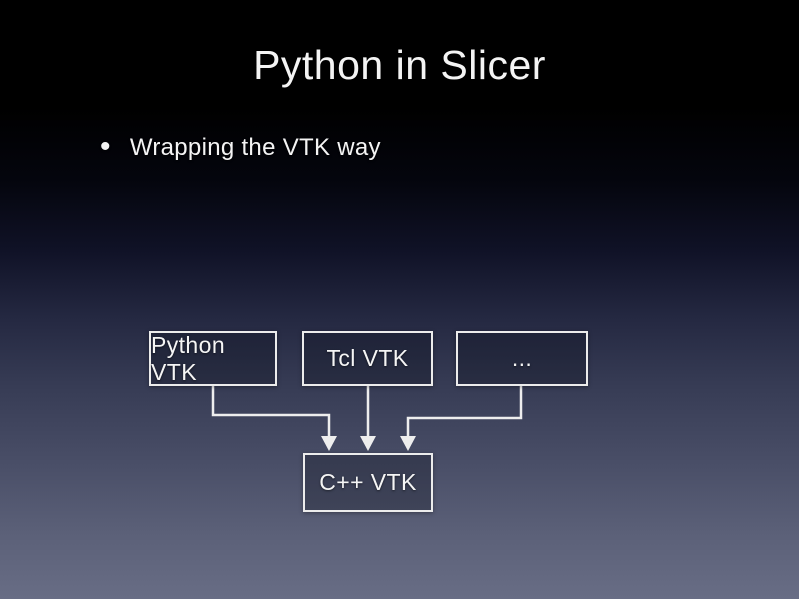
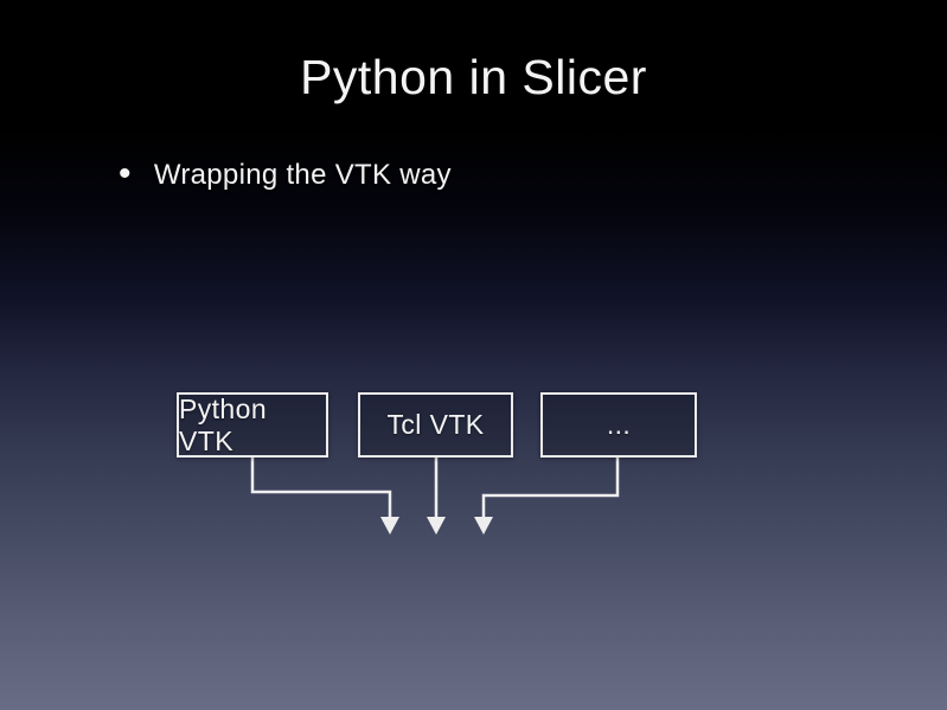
  Python in Slicer
  •
  Wrapping the VTK way
  Python VTK
  Tcl VTK
  ...
- C++ VTK
